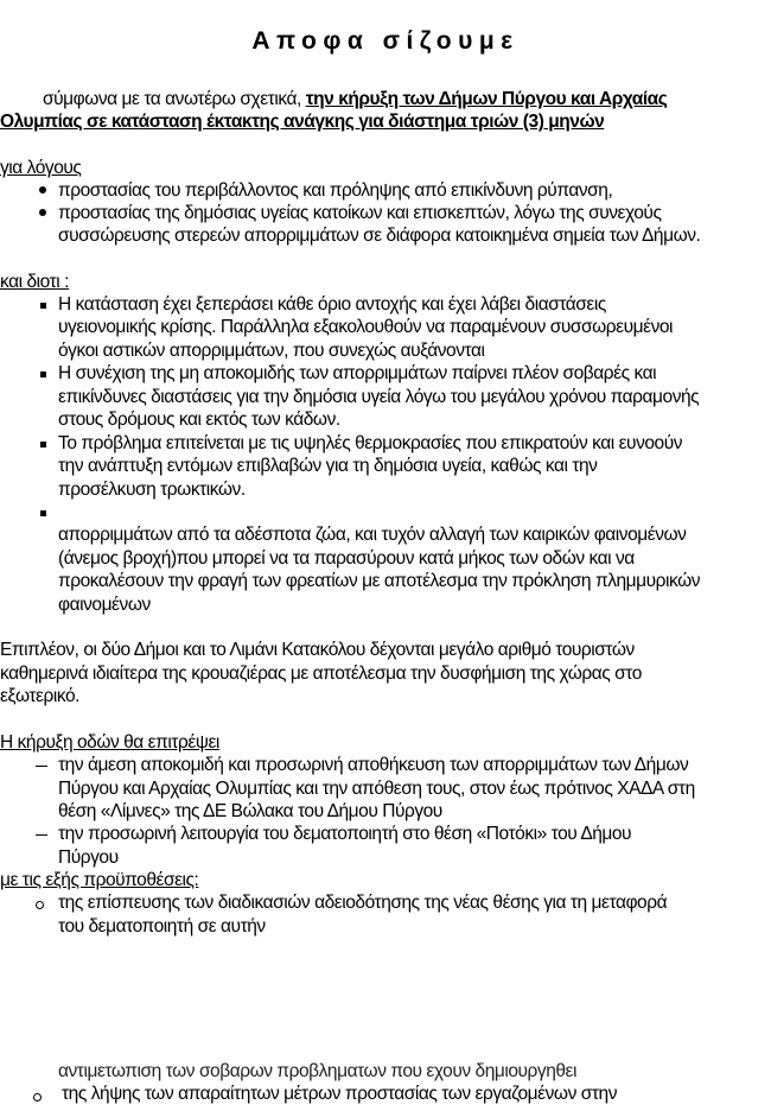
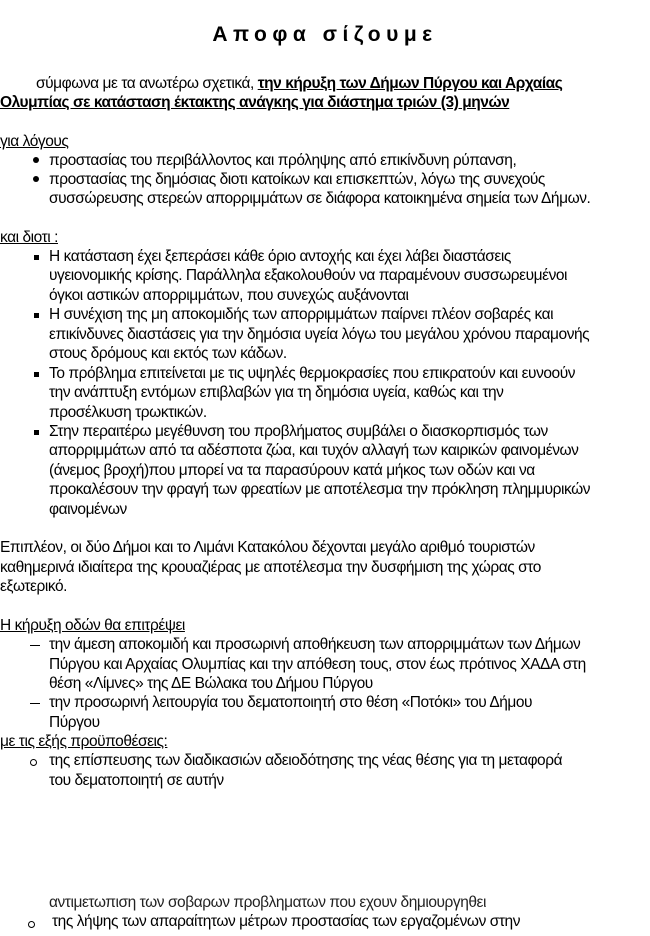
  Αποφα σίζουμε
  σύμφωνα με τα ανωτέρω σχετικά, την κήρυξη των Δήμων Πύργου και Αρχαίας
  Ολυμπίας σε κατάσταση έκτακτης ανάγκης για διάστημα τριών (3) μηνών
  για λόγους
  προστασίας του περιβάλλοντος και πρόληψης από επικίνδυνη ρύπανση,
- προστασίας της δημόσιας υγείας κατοίκων και επισκεπτών, λόγω της συνεχούς
+ προστασίας της δημόσιας διοτι κατοίκων και επισκεπτών, λόγω της συνεχούς
  συσσώρευσης στερεών απορριμμάτων σε διάφορα κατοικημένα σημεία των Δήμων.
  και διοτι :
  Η κατάσταση έχει ξεπεράσει κάθε όριο αντοχής και έχει λάβει διαστάσεις
  υγειονομικής κρίσης. Παράλληλα εξακολουθούν να παραμένουν συσσωρευμένοι
  όγκοι αστικών απορριμμάτων, που συνεχώς αυξάνονται
  Η συνέχιση της μη αποκομιδής των απορριμμάτων παίρνει πλέον σοβαρές και
  επικίνδυνες διαστάσεις για την δημόσια υγεία λόγω του μεγάλου χρόνου παραμονής
  στους δρόμους και εκτός των κάδων.
  Το πρόβλημα επιτείνεται με τις υψηλές θερμοκρασίες που επικρατούν και ευνοούν
  την ανάπτυξη εντόμων επιβλαβών για τη δημόσια υγεία, καθώς και την
  προσέλκυση τρωκτικών.
+ Στην περαιτέρω μεγέθυνση του προβλήματος συμβάλει ο διασκορπισμός των
  απορριμμάτων από τα αδέσποτα ζώα, και τυχόν αλλαγή των καιρικών φαινομένων
  (άνεμος βροχή)που μπορεί να τα παρασύρουν κατά μήκος των οδών και να
  προκαλέσουν την φραγή των φρεατίων με αποτέλεσμα την πρόκληση πλημμυρικών
  φαινομένων
  Επιπλέον, οι δύο Δήμοι και το Λιμάνι Κατακόλου δέχονται μεγάλο αριθμό τουριστών
  καθημερινά ιδιαίτερα της κρουαζιέρας με αποτέλεσμα την δυσφήμιση της χώρας στο
  εξωτερικό.
  Η κήρυξη οδών θα επιτρέψει
  την άμεση αποκομιδή και προσωρινή αποθήκευση των απορριμμάτων των Δήμων
  Πύργου και Αρχαίας Ολυμπίας και την απόθεση τους, στον έως πρότινος ΧΑΔΑ στη
  θέση «Λίμνες» της ΔΕ Βώλακα του Δήμου Πύργου
  την προσωρινή λειτουργία του δεματοποιητή στο θέση «Ποτόκι» του Δήμου
  Πύργου
  με τις εξής προϋποθέσεις:
  της επίσπευσης των διαδικασιών αδειοδότησης της νέας θέσης για τη μεταφορά
  του δεματοποιητή σε αυτήν
  αντιμετωπιση των σοβαρων προβληματων που εχουν δημιουργηθει
  της λήψης των απαραίτητων μέτρων προστασίας των εργαζομένων στην
